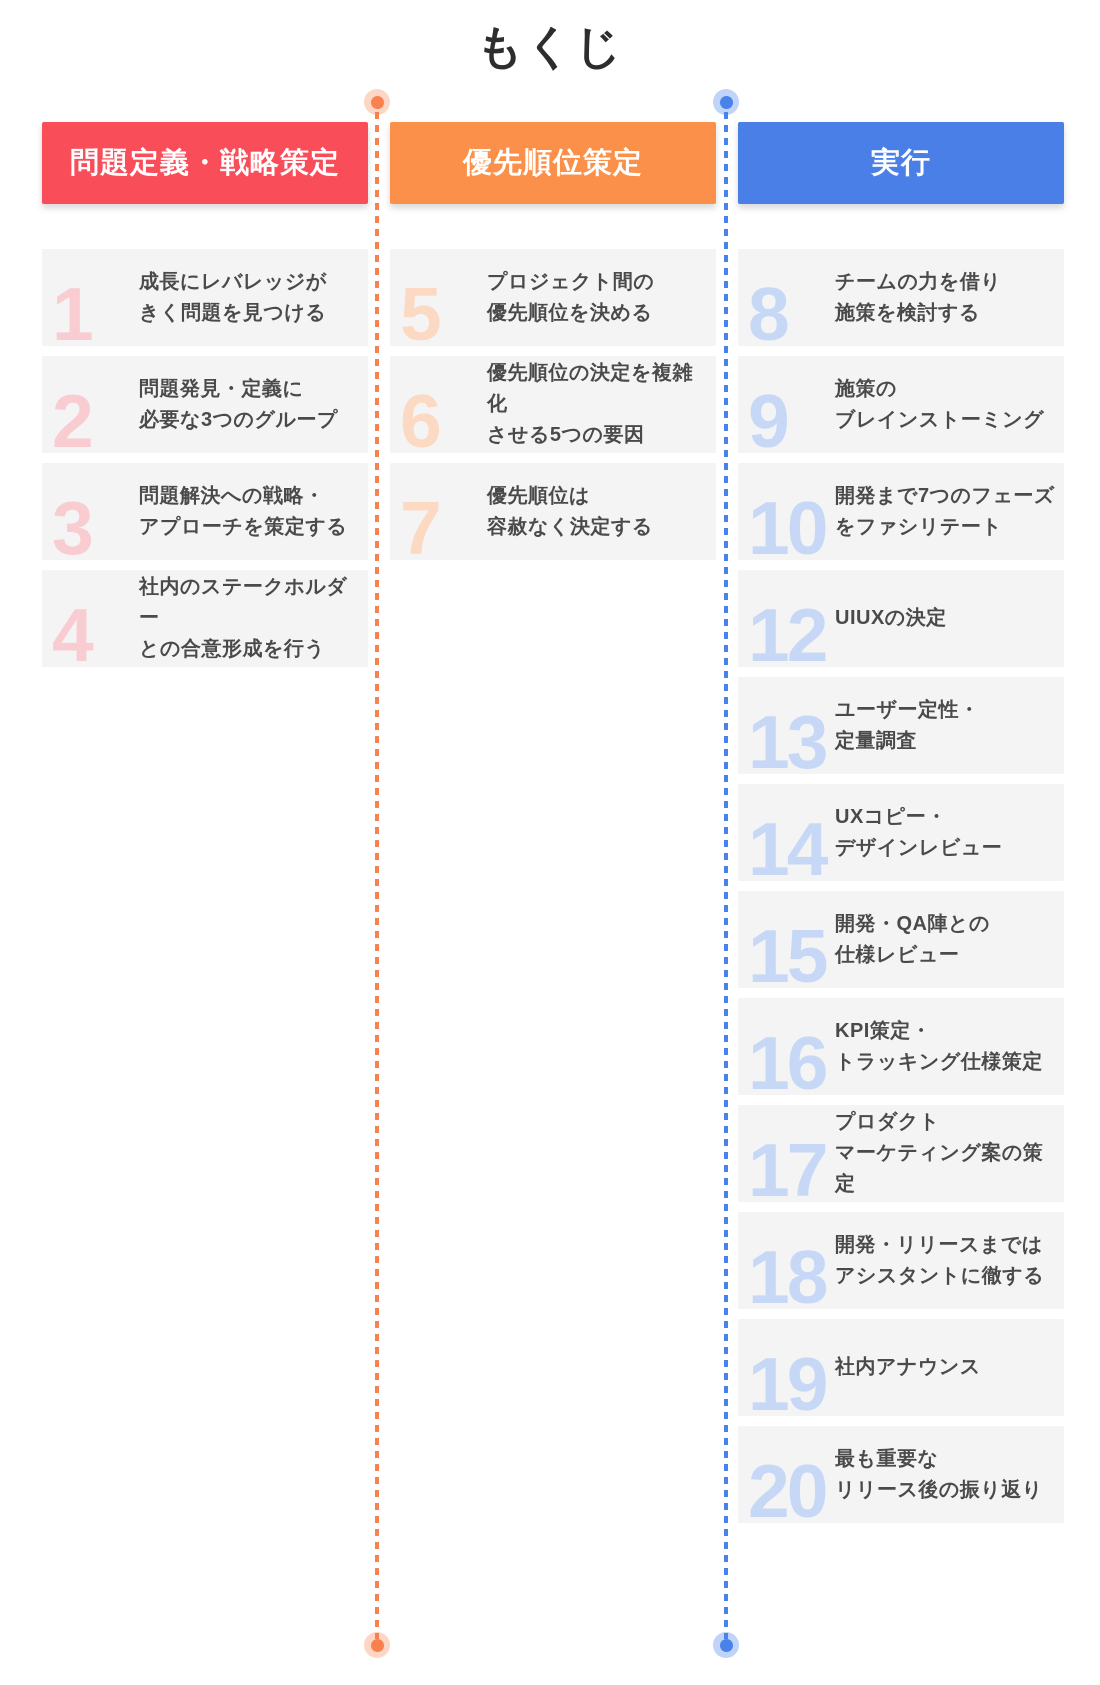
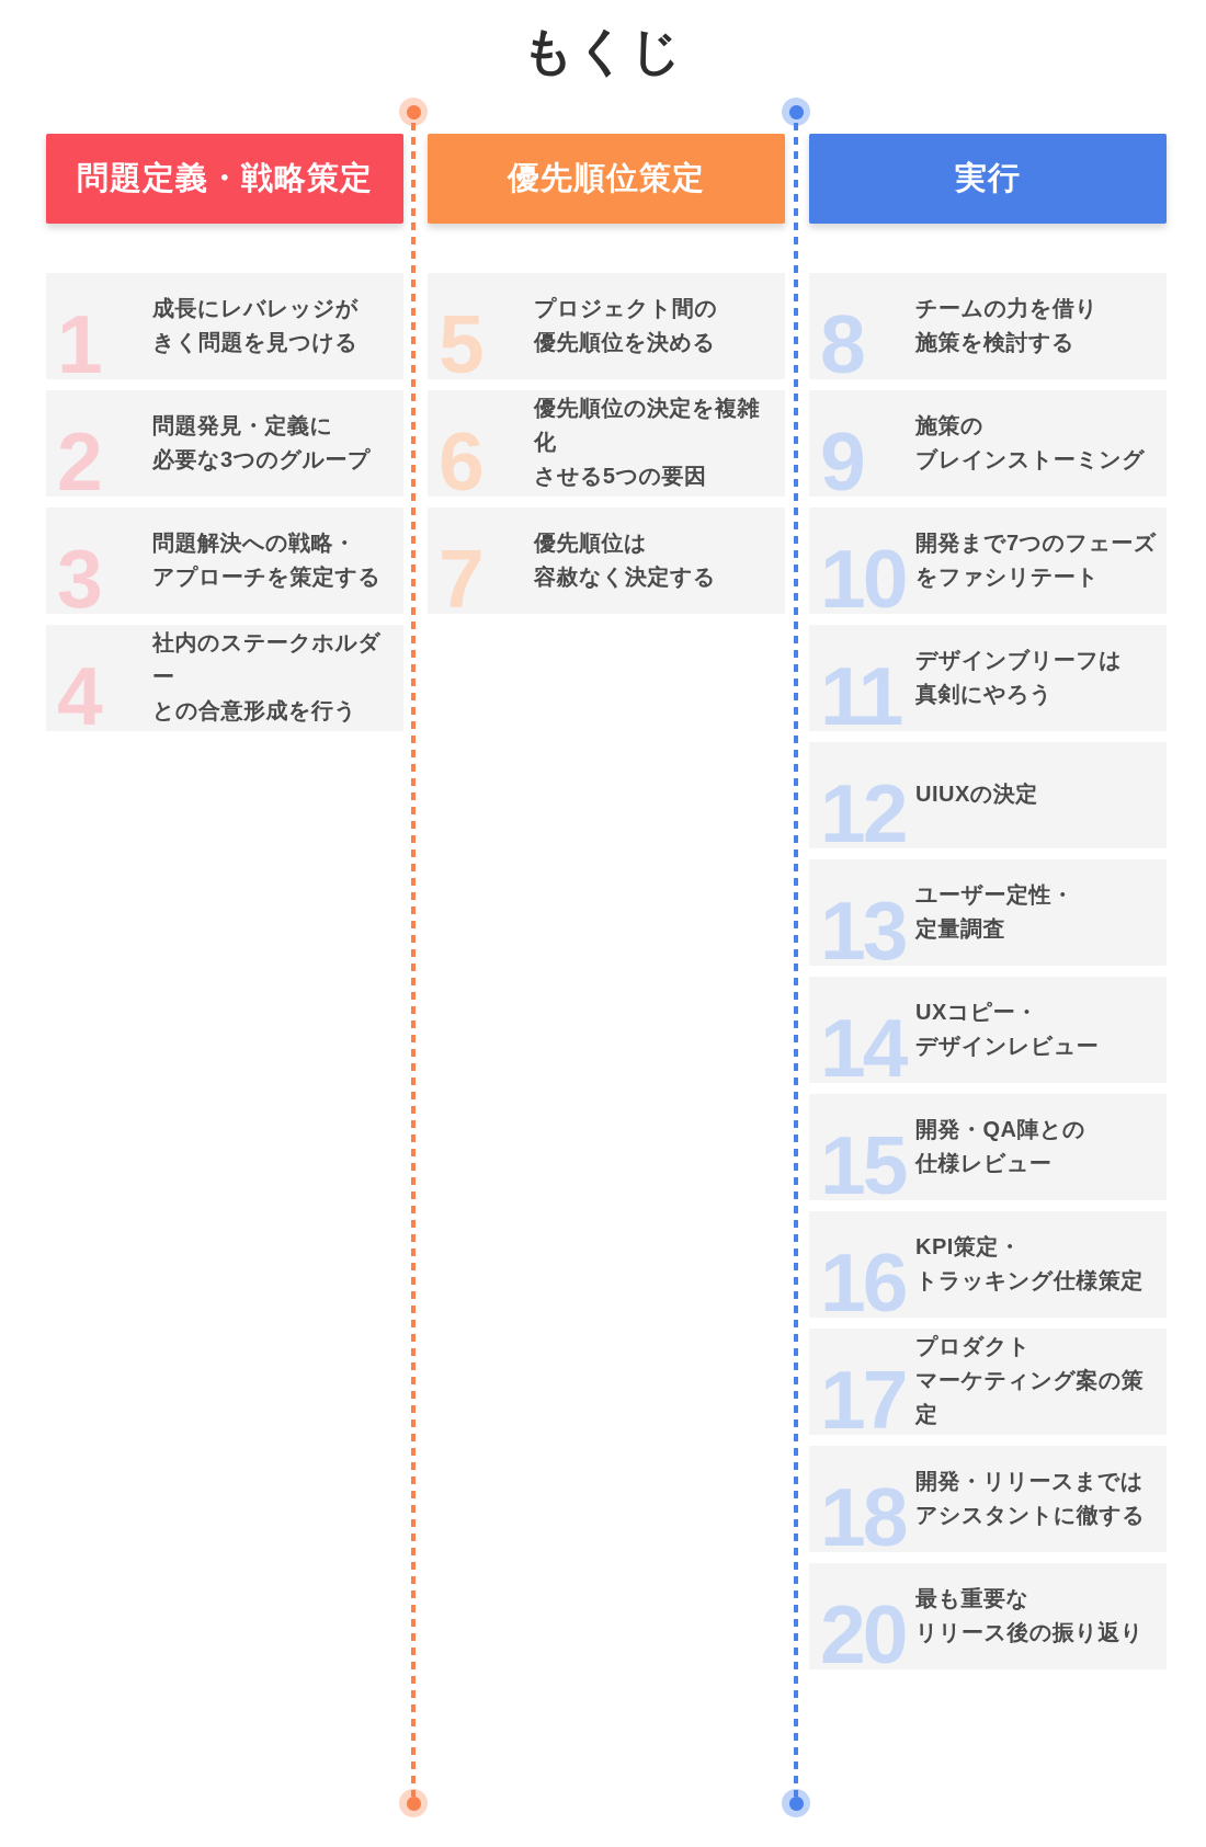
  もくじ
  問題定義・戦略策定
  1
  成長にレバレッジが
  きく問題を見つける
  2
  問題発見・定義に
  必要な3つのグループ
  3
  問題解決への戦略・
  アプローチを策定する
  4
  社内のステークホルダー
  との合意形成を行う
  優先順位策定
  5
  プロジェクト間の
  優先順位を決める
  6
  優先順位の決定を複雑化
  させる5つの要因
  7
  優先順位は
  容赦なく決定する
  実行
  8
  チームの力を借り
  施策を検討する
  9
  施策の
  ブレインストーミング
  10
  開発まで7つのフェーズ
  をファシリテート
+ 11
+ デザインブリーフは
+ 真剣にやろう
  12
  UIUXの決定
  13
  ユーザー定性・
  定量調査
  14
  UXコピー・
  デザインレビュー
  15
  開発・QA陣との
  仕様レビュー
  16
  KPI策定・
  トラッキング仕様策定
  17
  プロダクト
  マーケティング案の策定
  18
  開発・リリースまでは
  アシスタントに徹する
- 19
- 社内アナウンス
  20
  最も重要な
  リリース後の振り返り
